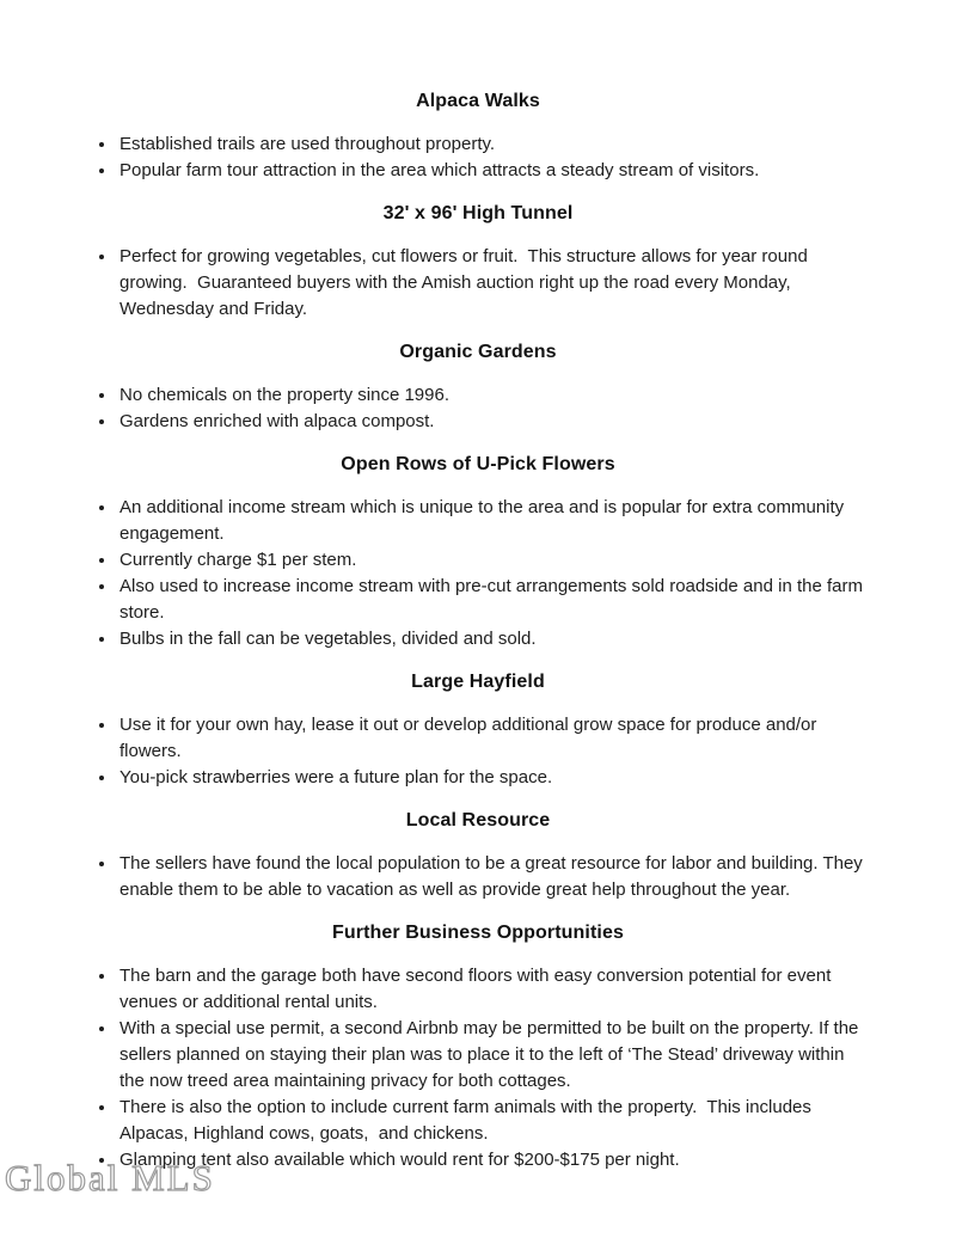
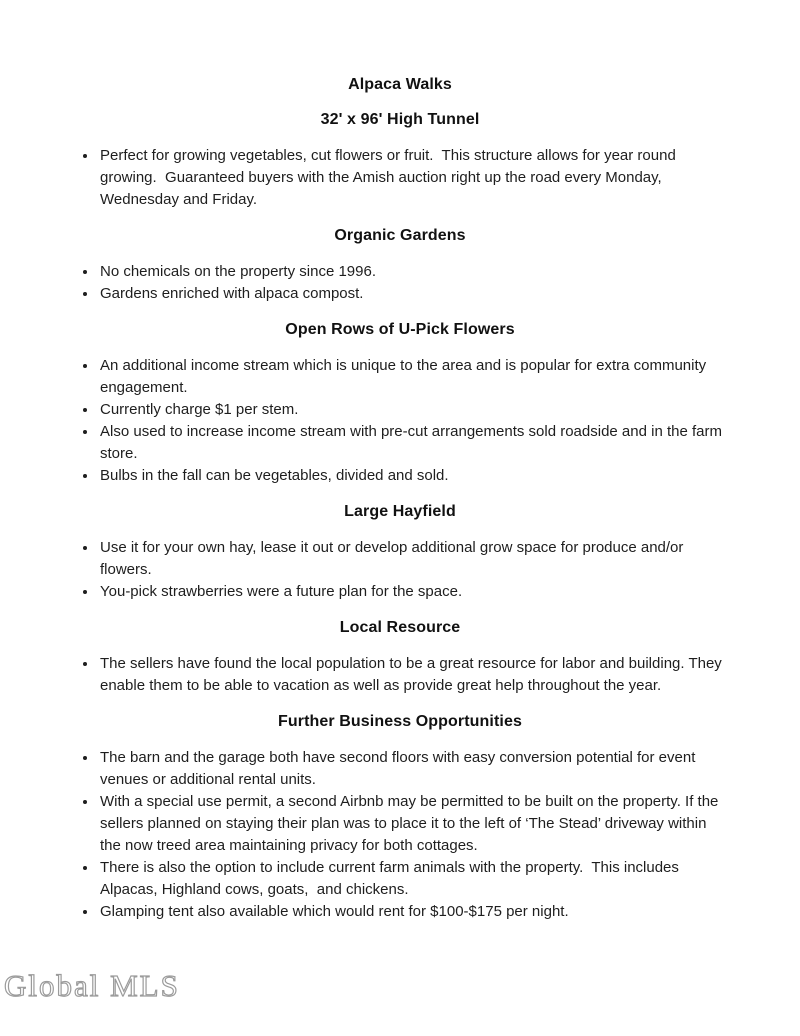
  Global MLS
  Alpaca Walks
- Established trails are used throughout property.
- Popular farm tour attraction in the area which attracts a steady stream of visitors.
  32' x 96' High Tunnel
  Perfect for growing vegetables, cut flowers or fruit. This structure allows for year round growing. Guaranteed buyers with the Amish auction right up the road every Monday, Wednesday and Friday.
  Organic Gardens
  No chemicals on the property since 1996.
  Gardens enriched with alpaca compost.
  Open Rows of U-Pick Flowers
  An additional income stream which is unique to the area and is popular for extra community engagement.
  Currently charge $1 per stem.
  Also used to increase income stream with pre-cut arrangements sold roadside and in the farm store.
  Bulbs in the fall can be vegetables, divided and sold.
  Large Hayfield
  Use it for your own hay, lease it out or develop additional grow space for produce and/or flowers.
  You-pick strawberries were a future plan for the space.
  Local Resource
  The sellers have found the local population to be a great resource for labor and building. They enable them to be able to vacation as well as provide great help throughout the year.
  Further Business Opportunities
  The barn and the garage both have second floors with easy conversion potential for event venues or additional rental units.
  With a special use permit, a second Airbnb may be permitted to be built on the property. If the sellers planned on staying their plan was to place it to the left of ‘The Stead’ driveway within the now treed area maintaining privacy for both cottages.
  There is also the option to include current farm animals with the property. This includes Alpacas, Highland cows, goats, and chickens.
- Glamping tent also available which would rent for $200-$175 per night.
+ Glamping tent also available which would rent for $100-$175 per night.
